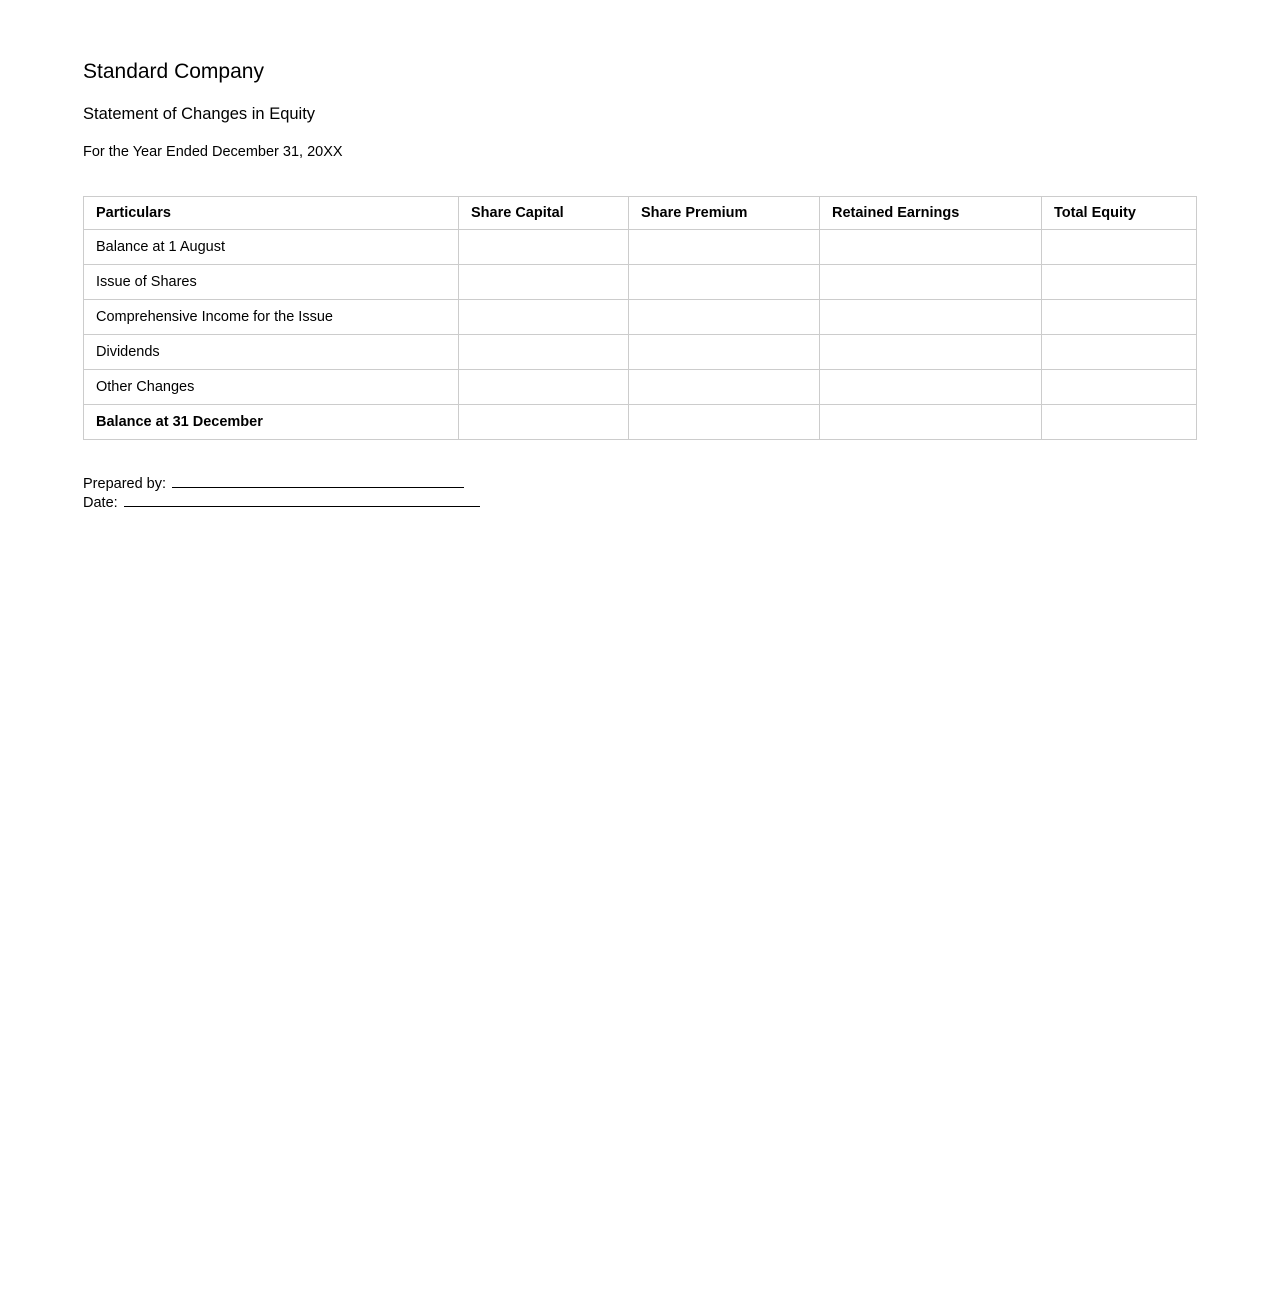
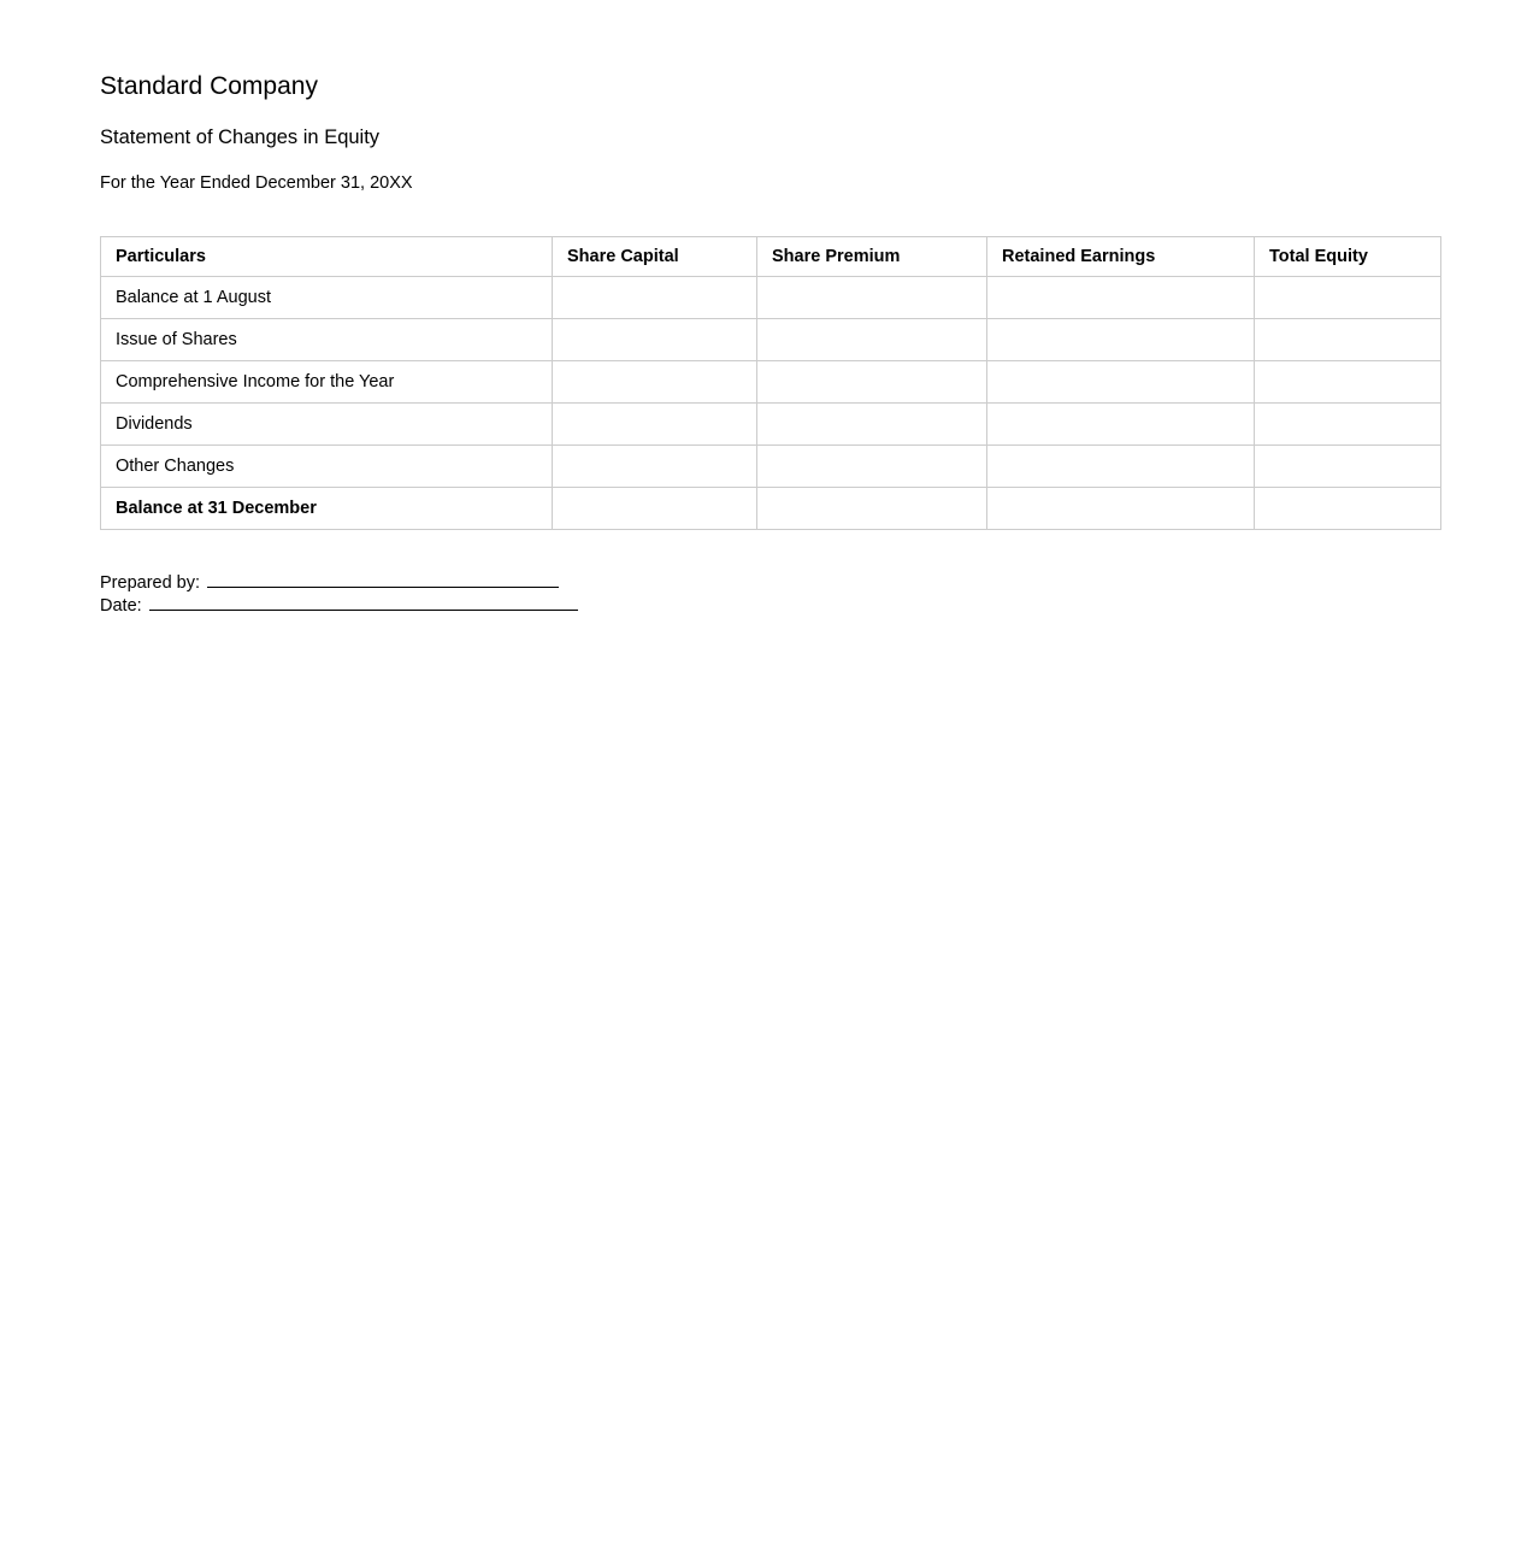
  Standard Company
  Statement of Changes in Equity
  For the Year Ended December 31, 20XX
  Particulars	Share Capital	Share Premium	Retained Earnings	Total Equity
  Balance at 1 August
  Issue of Shares
- Comprehensive Income for the Issue
+ Comprehensive Income for the Year
  Dividends
  Other Changes
  Balance at 31 December
  Prepared by:
  Date:
